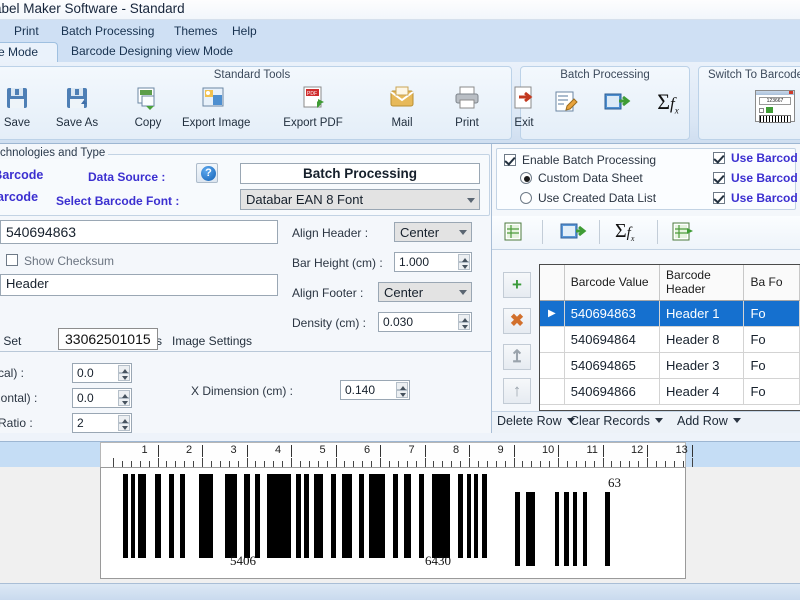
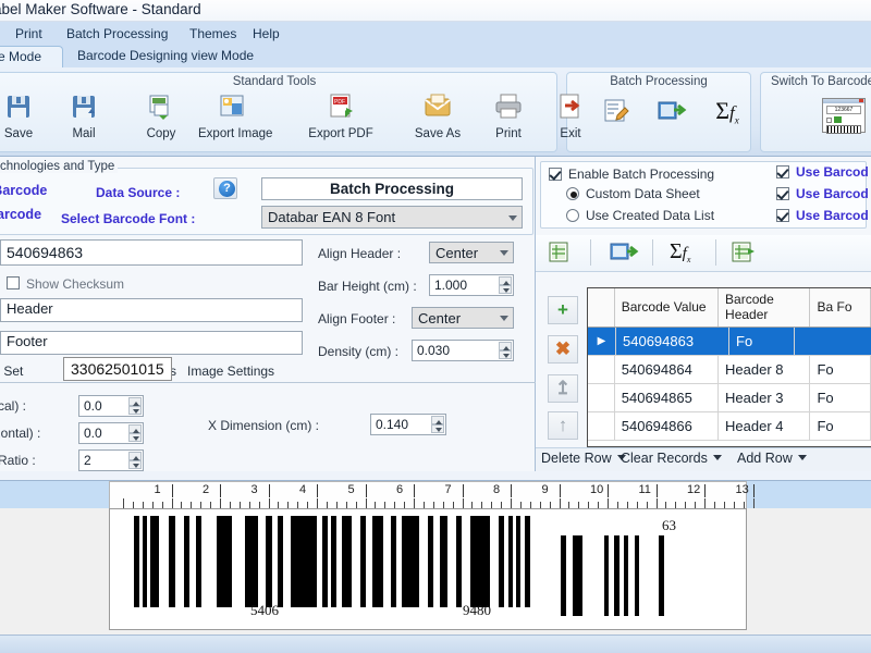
  bel Maker Software - Standard
  Print
  Batch Processing
  Themes
  Help
  e Mode
  Barcode Designing view Mode
  Standard Tools
  Batch Processing
  Switch To Barcod
  Save
- Save As
+ Mail
  Copy
  Export Image
  Export PDF
- Mail
+ Save As
  Print
  Exit
  Σfx
  chnologies and Type
  arcode
  Data Source :
  ?
  Batch Processing
  Select Barcode Font :
  Databar EAN 8 Font
  540694863
  Show Checksum
  Header
+ Footer
  Align Header :
  Center
  Bar Height (cm) :
  1.000
  Align Footer :
  Center
  Density (cm) :
  0.030
  s
  Image Settings
  0.0
  ontal) :
  0.0
  Ratio :
  2
  X Dimension (cm) :
  0.140
  33062501015
  Enable Batch Processing
  Custom Data Sheet
  Use Created Data List
  Use Barcod
  Use Barcod
  Use Barcod
  Σfx
  +
  ✖
  ↥
  ↑
  Barcode Value
  Barcode Header
  Ba Fo
  ▶
  540694863
- Header 1
  Fo
  540694864
  Header 8
  Fo
  540694865
  Header 3
  Fo
  540694866
  Header 4
  Fo
  Delete Row
  Clear Records
  Add Row
  1
  2
  3
  4
  5
  6
  7
  8
  9
  10
  11
  12
  13
  5406
- 6430
+ 9480
  63
